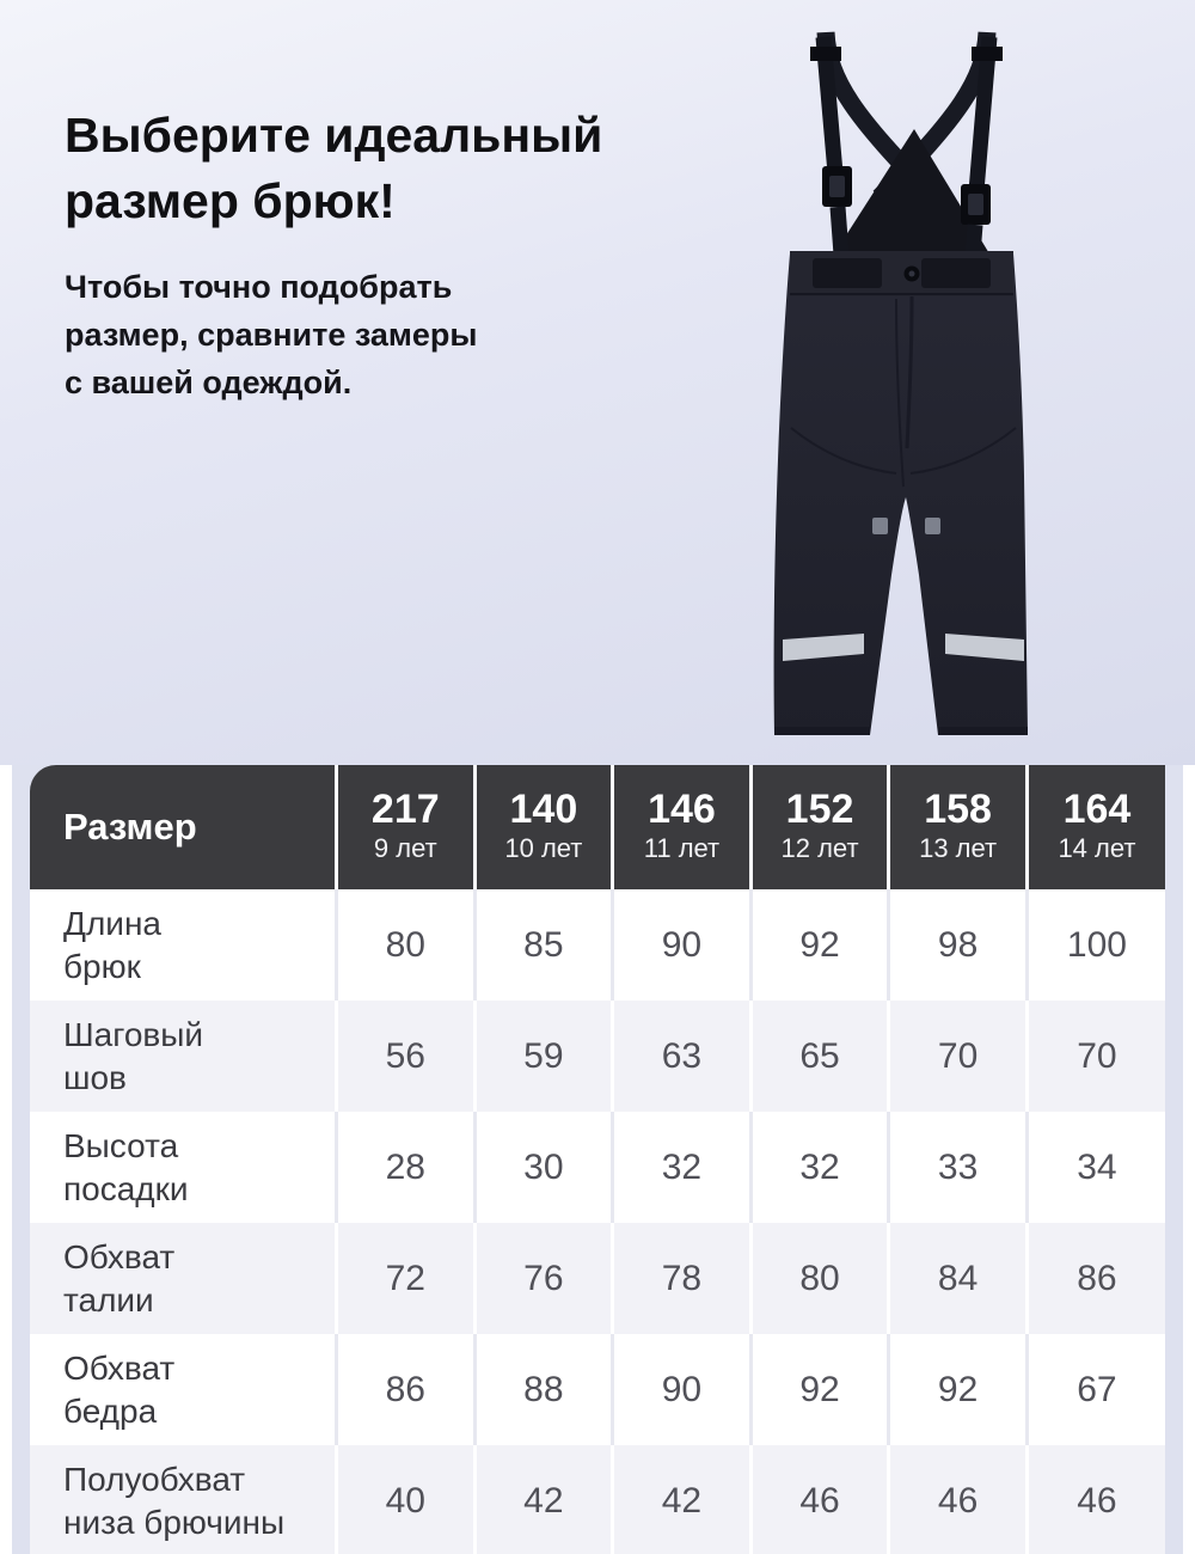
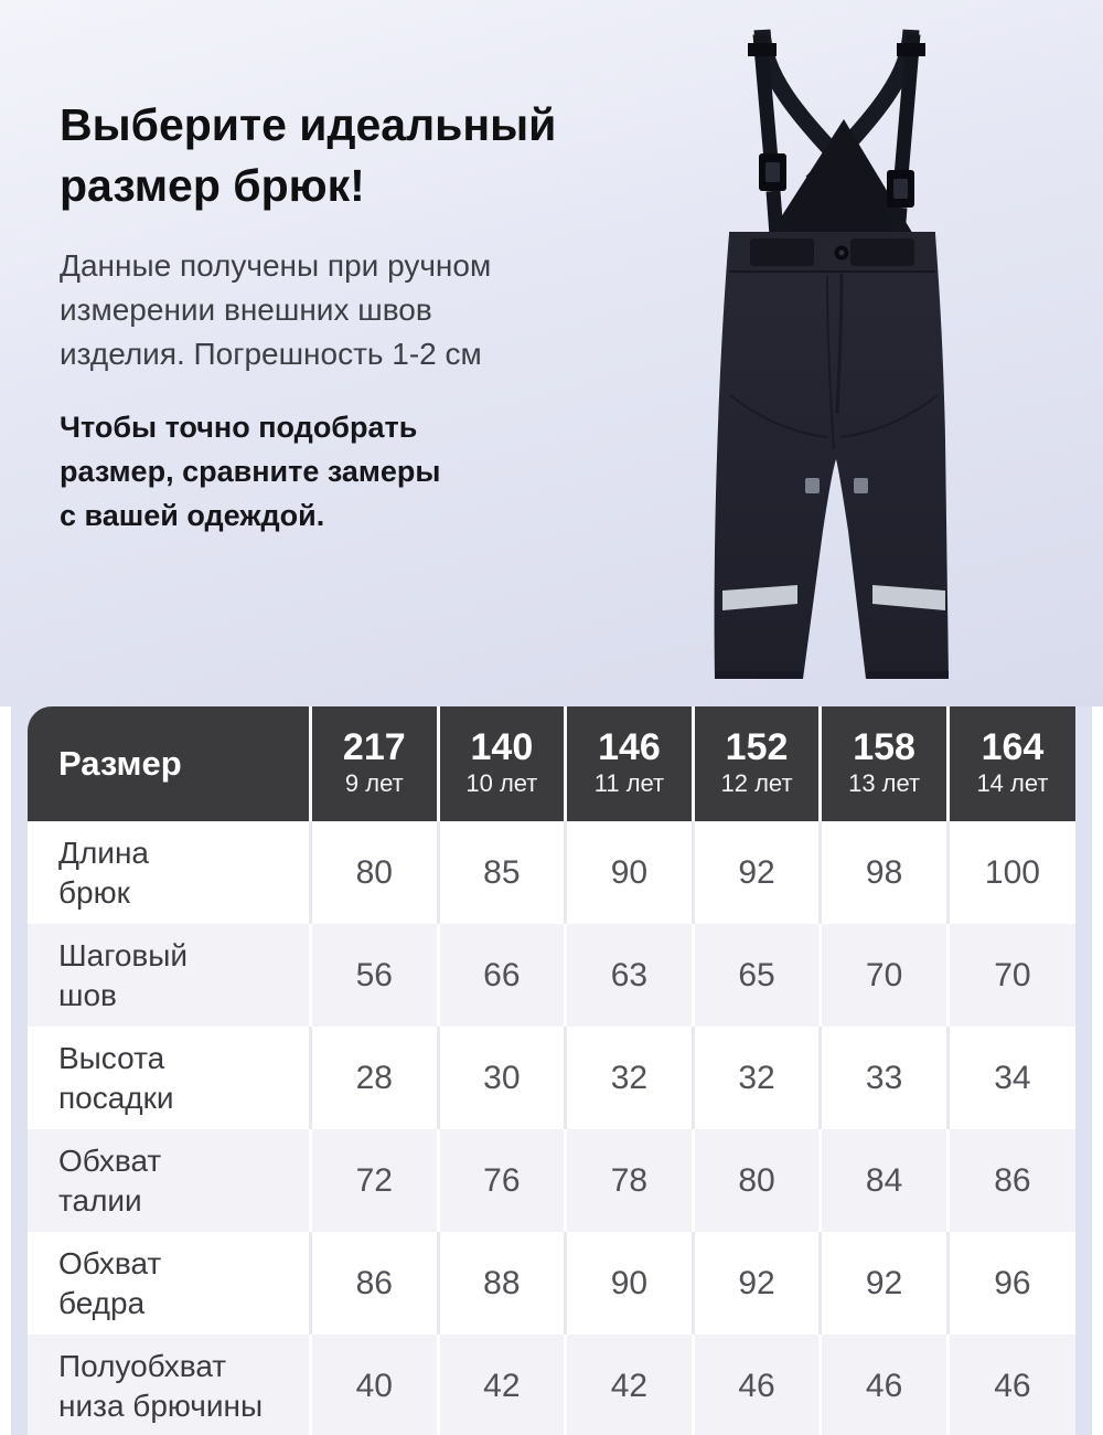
  Выберите идеальный
  размер брюк!
+ Данные получены при ручном
+ измерении внешних швов
+ изделия. Погрешность 1-2 см
  Чтобы точно подобрать
  размер, сравните замеры
  с вашей одеждой.
  Размер	2179 лет	14010 лет	14611 лет	15212 лет	15813 лет	16414 лет
  Длина брюк	80	85	90	92	98	100
- Шаговый шов	56	59	63	65	70	70
+ Шаговый шов	56	66	63	65	70	70
  Высота посадки	28	30	32	32	33	34
  Обхват талии	72	76	78	80	84	86
- Обхват бедра	86	88	90	92	92	67
+ Обхват бедра	86	88	90	92	92	96
  Полуобхват низа брючины	40	42	42	46	46	46
